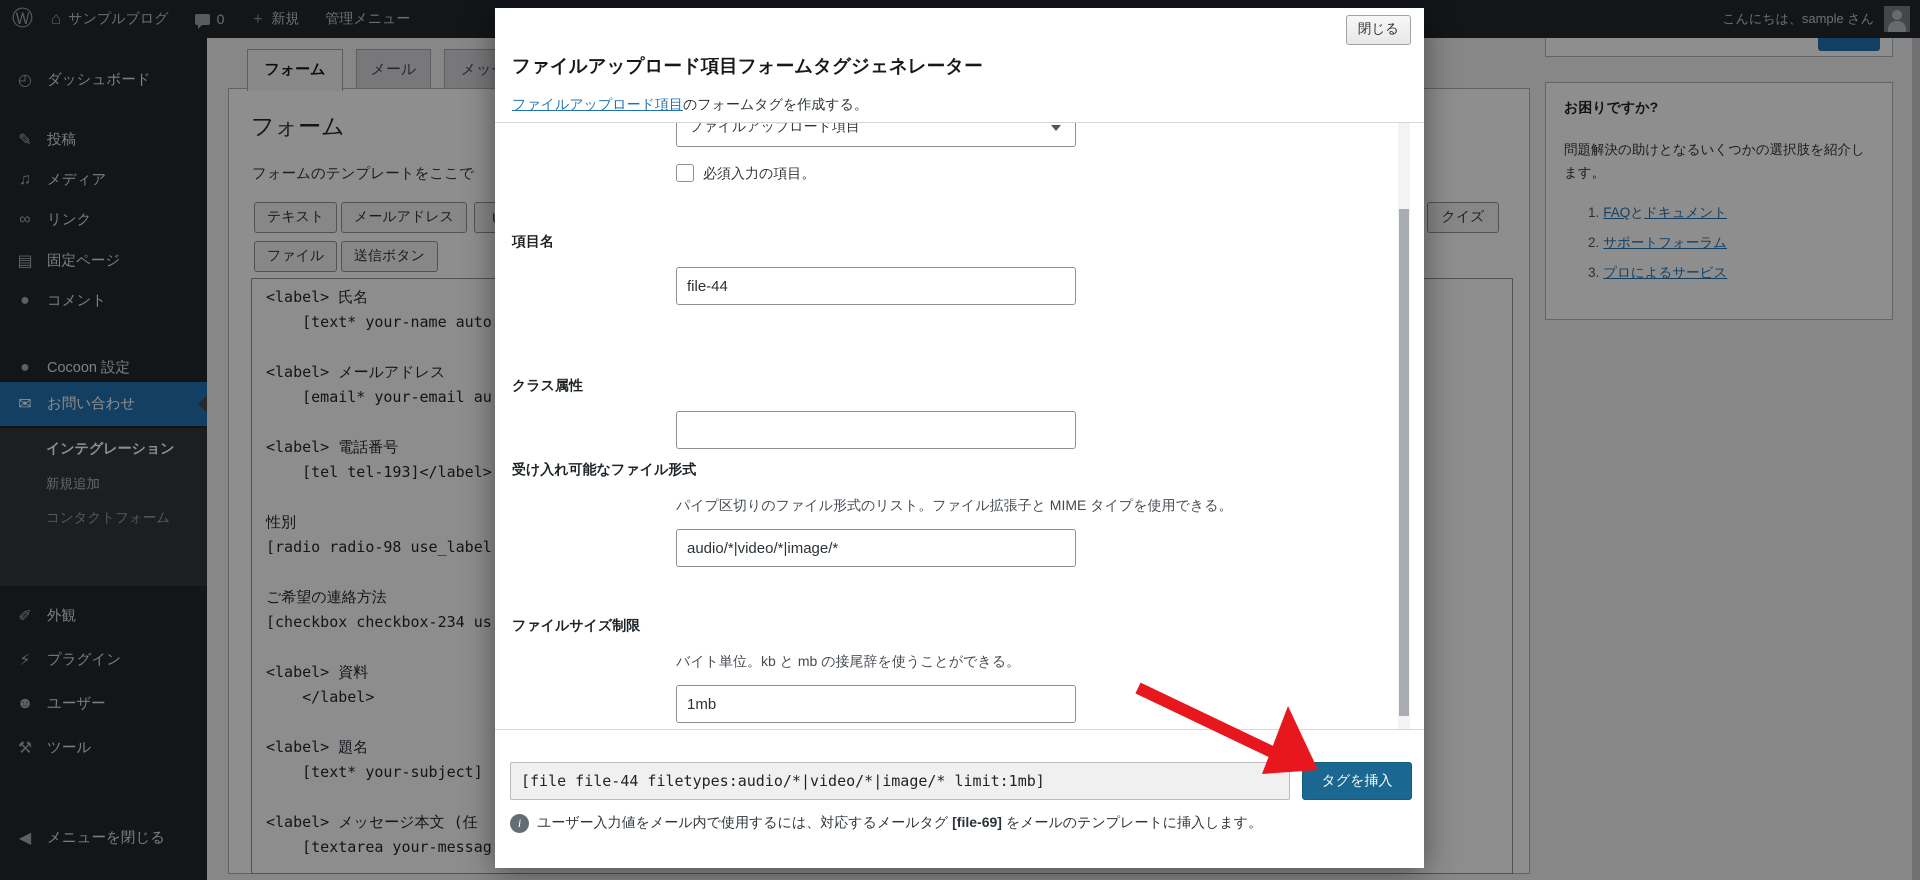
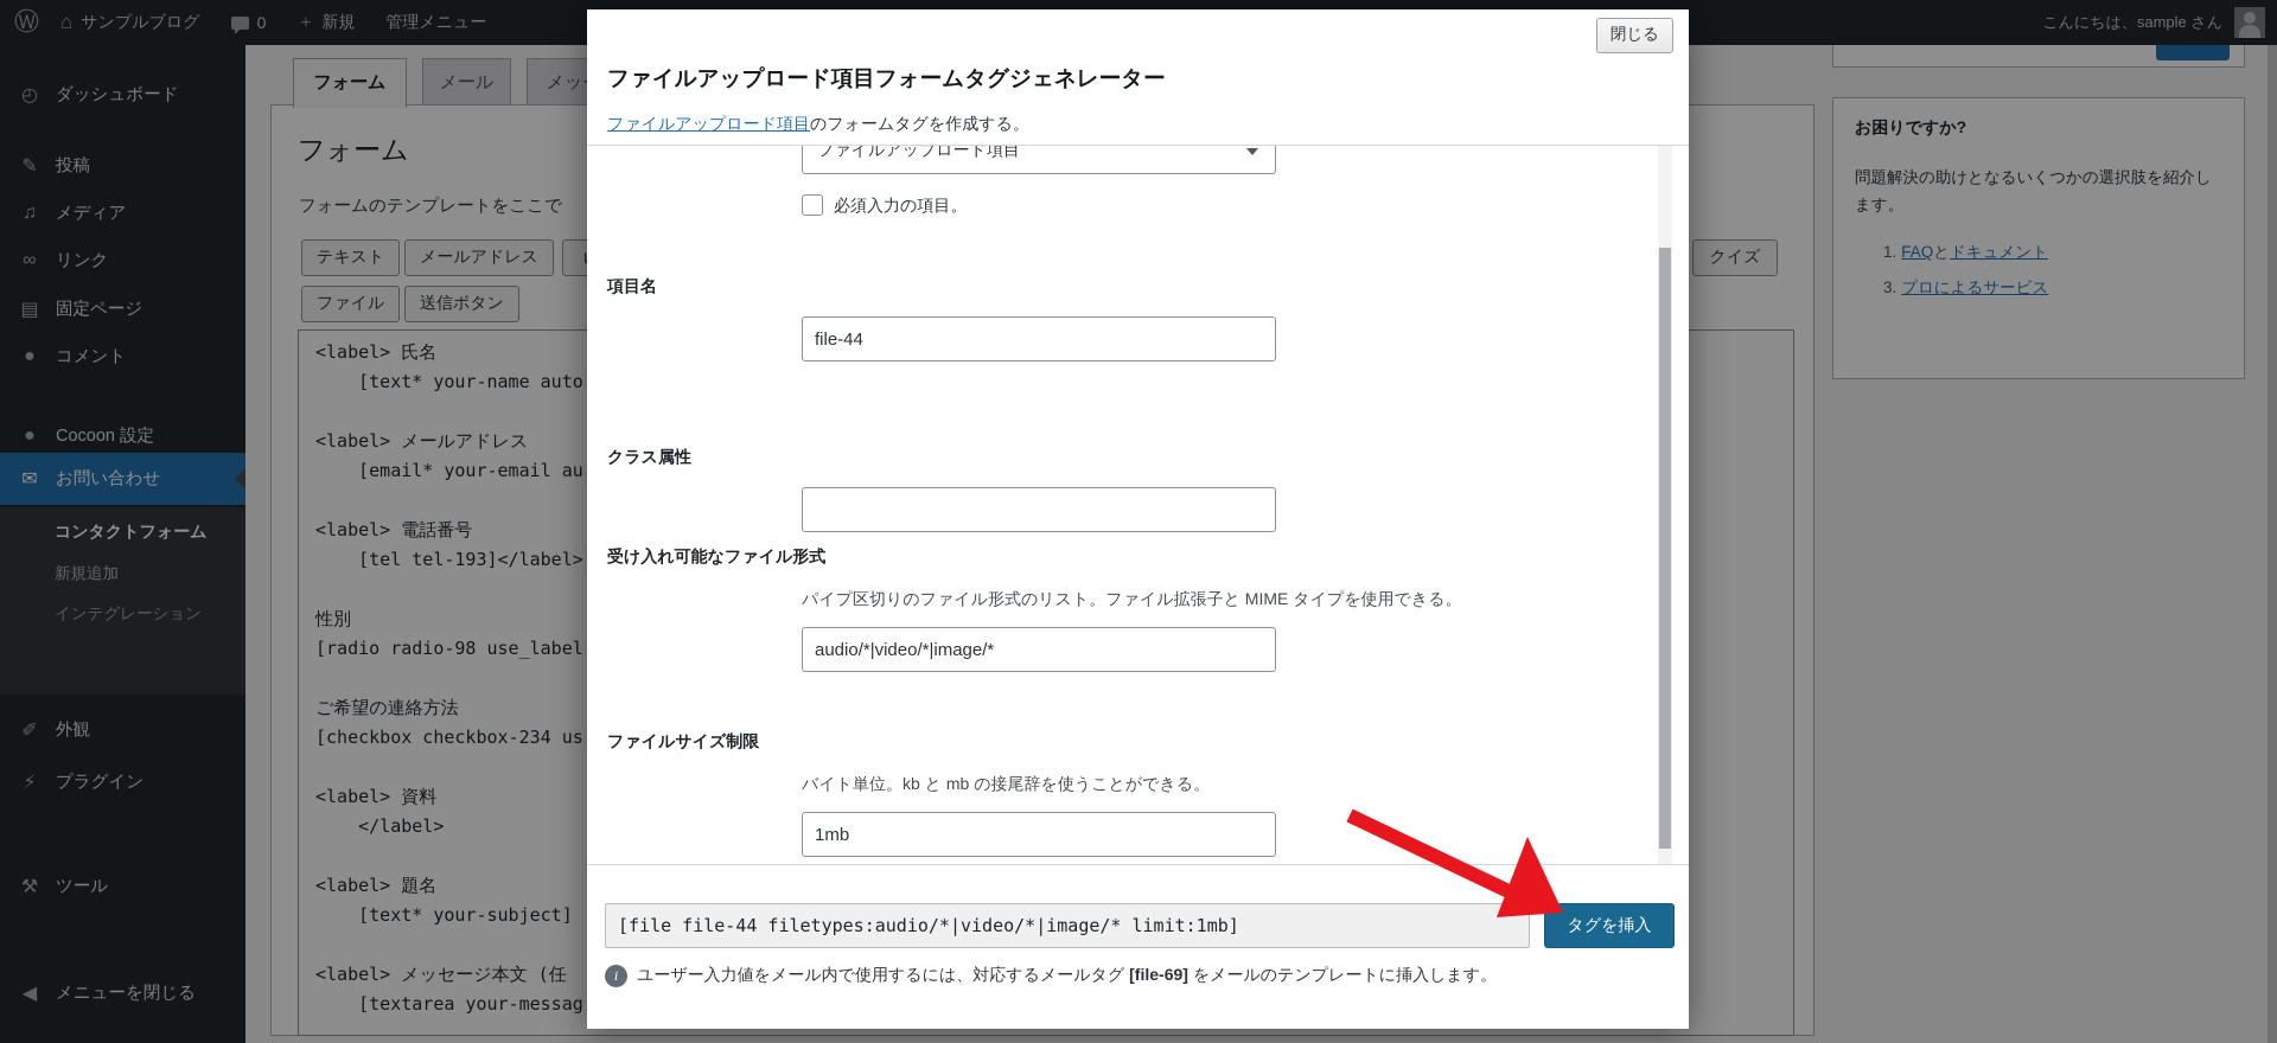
  Ⓦ
  ⌂
  サンプルブログ
  0
  ＋
  新規
  管理メニュー
  こんにちは、sample さん
  ◴
  ダッシュボード
  ✎
  投稿
  ♫
  メディア
  ∞
  リンク
  ▤
  固定ページ
  ●
  コメント
  ●
  Cocoon 設定
  ✉
  お問い合わせ
- インテグレーション
+ コンタクトフォーム
  新規追加
- コンタクトフォーム
+ インテグレーション
  ✐
  外観
  ⚡
  プラグイン
- ☻
- ユーザー
  ⚒
  ツール
  ◀
  メニューを閉じる
  フォーム
  メール
  フォーム
  フォームのテンプレートをここで
  テキスト
  メールアドレス
  クイズ
  ファイル
  送信ボタン
  <label> 氏名
  [text* your-name auto
  <label> メールアドレス
  [email* your-email au
  <label> 電話番号
  [tel tel-193]</label>
  性別
  [radio radio-98 use_label
  ご希望の連絡方法
  [checkbox checkbox-234 us
  <label> 資料
  </label>
  <label> 題名
  [text* your-subject]
  <label> メッセージ本文 (任
  [textarea your-messag
  お困りですか?
  問題解決の助けとなるいくつかの選択肢を紹介します。
  1. FAQとドキュメント
- 2. サポートフォーラム
  3. プロによるサービス
  閉じる
  ファイルアップロード項目フォームタグジェネレーター
  ファイルアップロード項目のフォームタグを作成する。
  ファイルアップロード項目
  必須入力の項目。
  項目名
  file-44
  クラス属性
  受け入れ可能なファイル形式
  パイプ区切りのファイル形式のリスト。ファイル拡張子と MIME タイプを使用できる。
  audio/*|video/*|image/*
  ファイルサイズ制限
  バイト単位。kb と mb の接尾辞を使うことができる。
  1mb
  [file file-44 filetypes:audio/*|video/*|image/* limit:1mb]
  タグを挿入
  i
  ユーザー入力値をメール内で使用するには、対応するメールタグ [file-69] をメールのテンプレートに挿入します。
